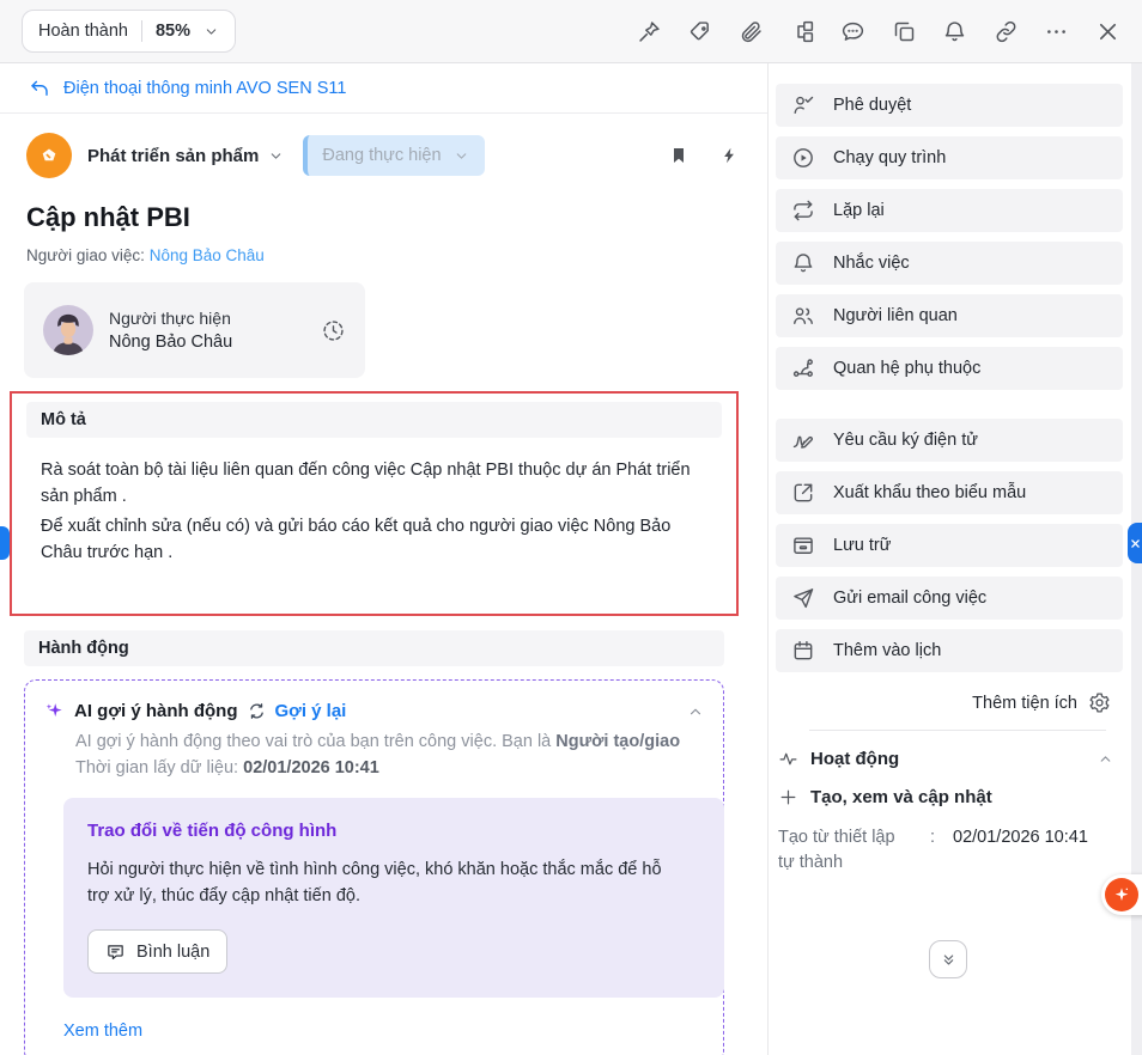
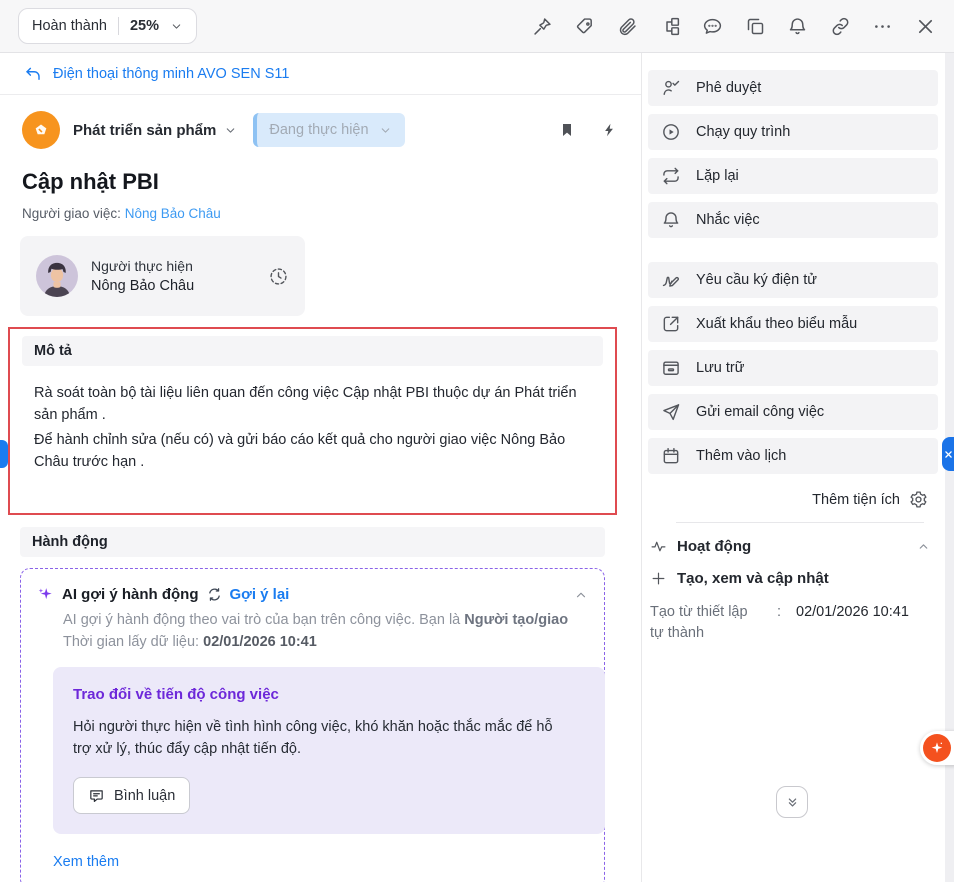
  Hoàn thành
- 85%
+ 25%
  Điện thoại thông minh AVO SEN S11
  Phát triển sản phẩm
  Đang thực hiện
  Cập nhật PBI
  Người giao việc: Nông Bảo Châu
  Người thực hiện
  Nông Bảo Châu
  Mô tả
  Rà soát toàn bộ tài liệu liên quan đến công việc Cập nhật PBI thuộc dự án Phát triển sản phẩm .
- Để xuất chỉnh sửa (nếu có) và gửi báo cáo kết quả cho người giao việc Nông Bảo Châu trước hạn .
+ Để hành chỉnh sửa (nếu có) và gửi báo cáo kết quả cho người giao việc Nông Bảo Châu trước hạn .
  Hành động
  AI gợi ý hành động
  Gợi ý lại
  AI gợi ý hành động theo vai trò của bạn trên công việc. Bạn là Người tạo/giao
  Thời gian lấy dữ liệu: 02/01/2026 10:41
- Trao đổi về tiến độ công hình
+ Trao đổi về tiến độ công việc
  Hỏi người thực hiện về tình hình công việc, khó khăn hoặc thắc mắc để hỗ trợ xử lý, thúc đẩy cập nhật tiến độ.
  Bình luận
  Xem thêm
  Phê duyệt
  Chạy quy trình
  Lặp lại
  Nhắc việc
- Người liên quan
- Quan hệ phụ thuộc
  Yêu cầu ký điện tử
  Xuất khẩu theo biểu mẫu
  Lưu trữ
  Gửi email công việc
  Thêm vào lịch
  Thêm tiện ích
  Hoạt động
  Tạo, xem và cập nhật
  Tạo từ thiết lập tự thành
  :
  02/01/2026 10:41
